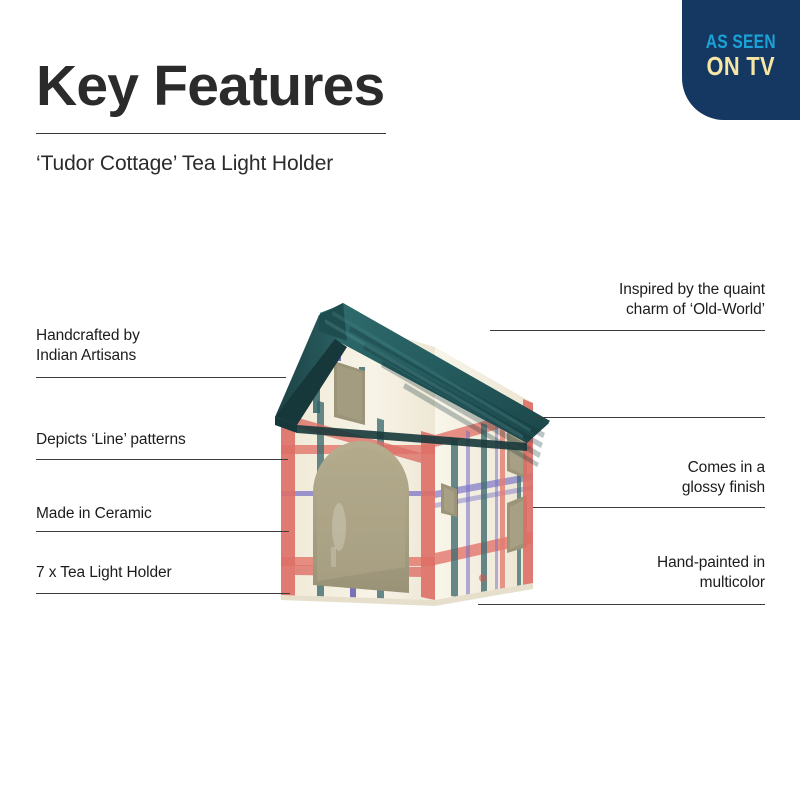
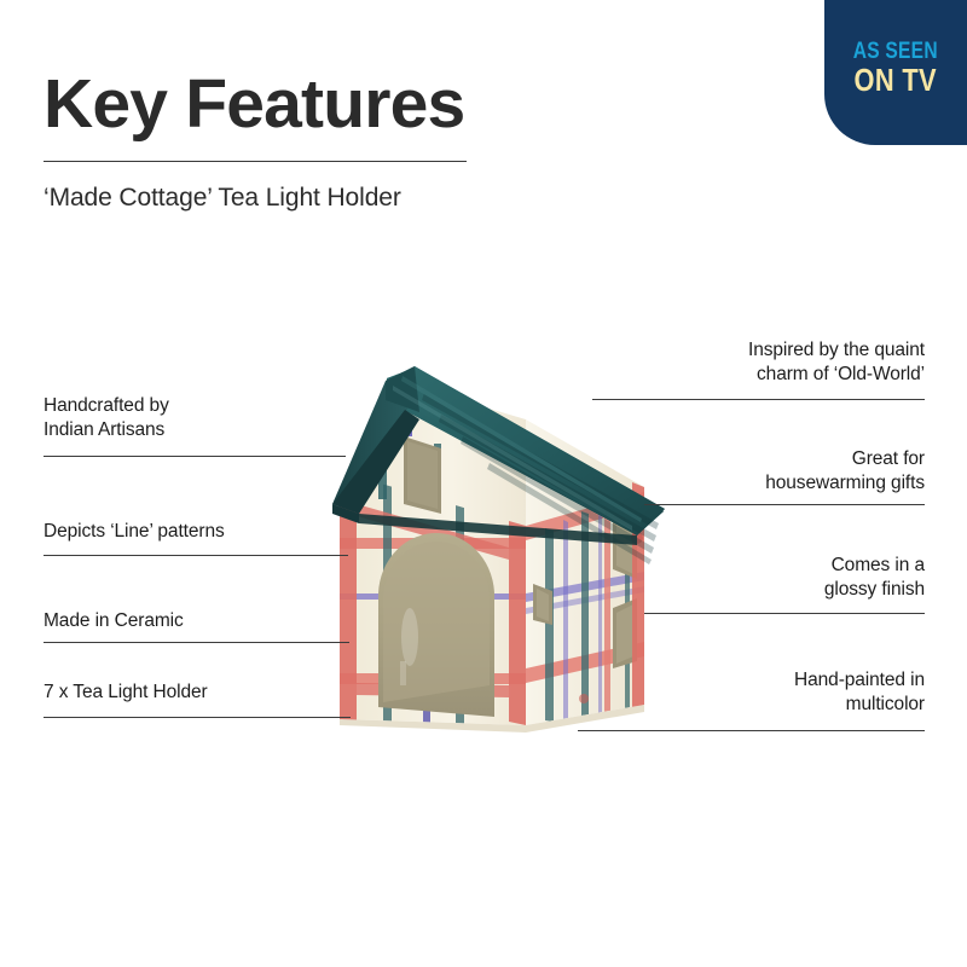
  AS SEEN
  ON TV
  Key Features
- ‘Tudor Cottage’ Tea Light Holder
+ ‘Made Cottage’ Tea Light Holder
  Handcrafted by
  Indian Artisans
  Depicts ‘Line’ patterns
  Made in Ceramic
  7 x Tea Light Holder
  Inspired by the quaint
  charm of ‘Old-World’
+ Great for
+ housewarming gifts
  Comes in a
  glossy finish
  Hand-painted in
  multicolor
